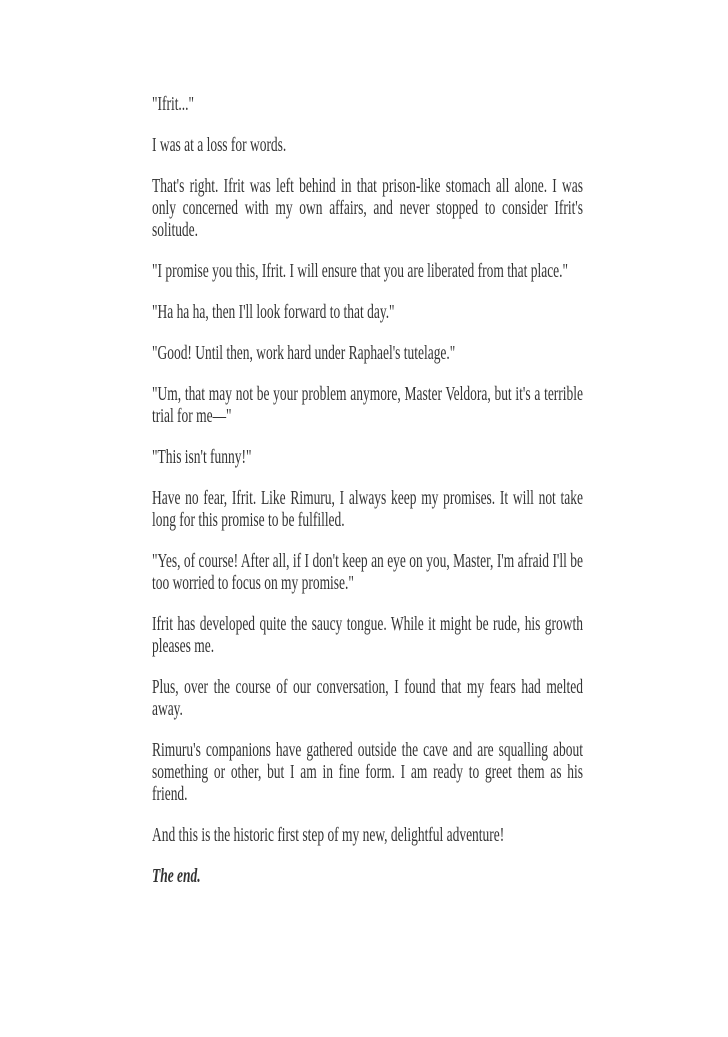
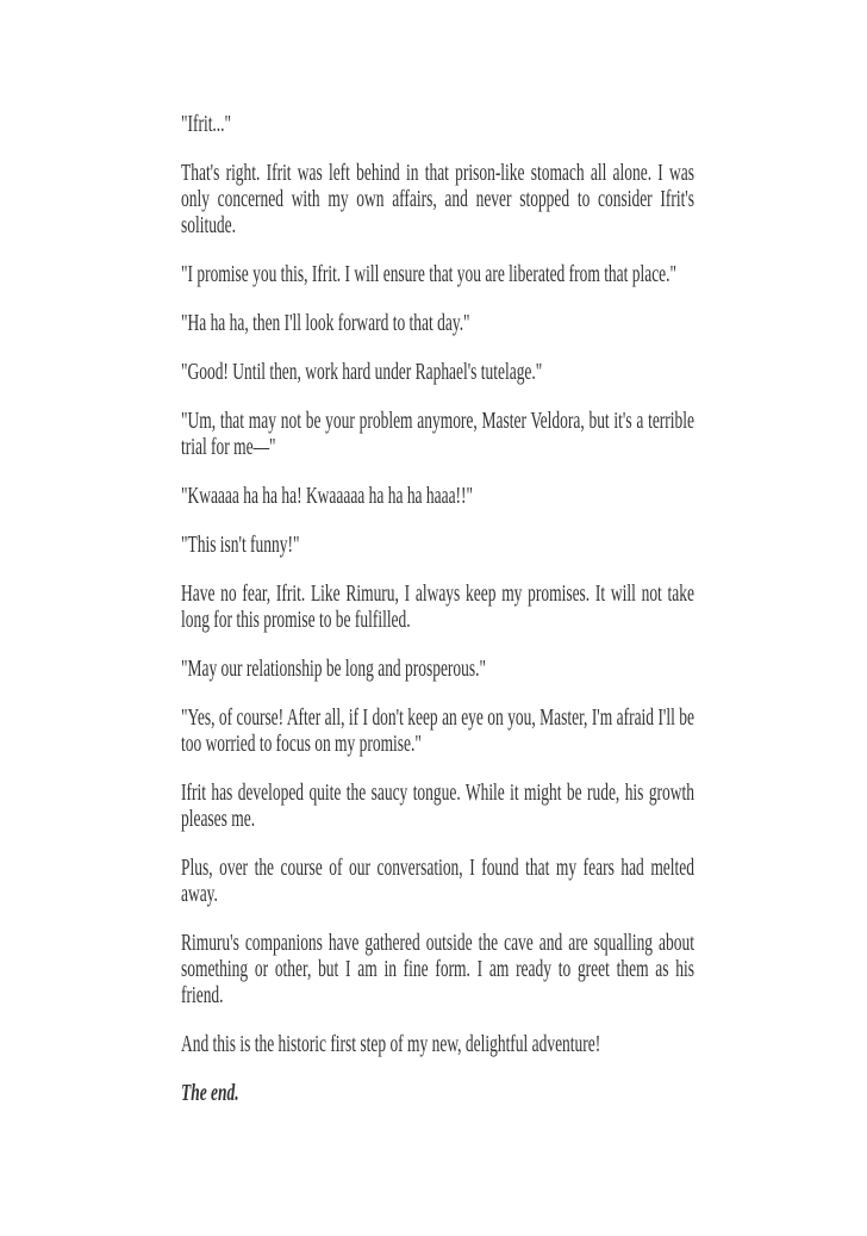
  "Ifrit..."
- I was at a loss for words.
  That's right. Ifrit was left behind in that prison-like stomach all alone. I was only concerned with my own affairs, and never stopped to consider Ifrit's solitude.
  "I promise you this, Ifrit. I will ensure that you are liberated from that place."
  "Ha ha ha, then I'll look forward to that day."
  "Good! Until then, work hard under Raphael's tutelage."
  "Um, that may not be your problem anymore, Master Veldora, but it's a terrible trial for me—"
+ "Kwaaaa ha ha ha! Kwaaaaa ha ha ha haaa!!"
  "This isn't funny!"
  Have no fear, Ifrit. Like Rimuru, I always keep my promises. It will not take long for this promise to be fulfilled.
+ "May our relationship be long and prosperous."
  "Yes, of course! After all, if I don't keep an eye on you, Master, I'm afraid I'll be too worried to focus on my promise."
  Ifrit has developed quite the saucy tongue. While it might be rude, his growth pleases me.
  Plus, over the course of our conversation, I found that my fears had melted away.
  Rimuru's companions have gathered outside the cave and are squalling about something or other, but I am in fine form. I am ready to greet them as his friend.
  And this is the historic first step of my new, delightful adventure!
  The end.
